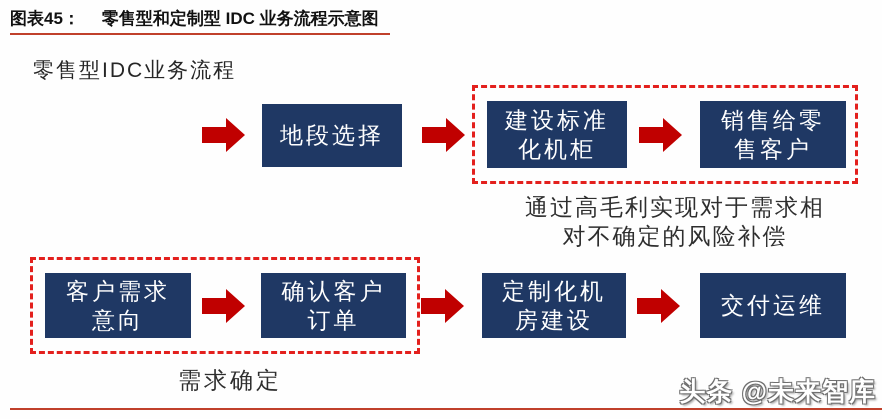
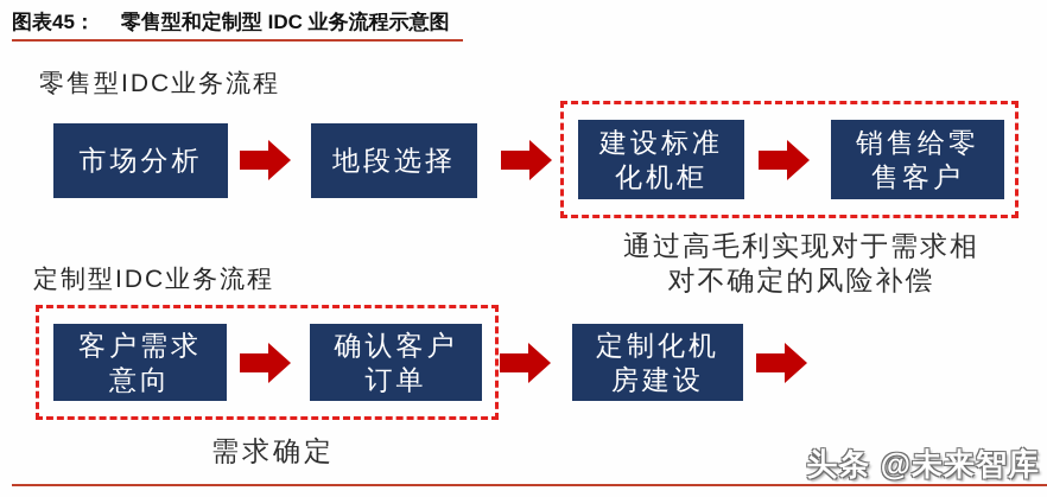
  图表45： 零售型和定制型 IDC 业务流程示意图
  零售型IDC业务流程
+ 市场分析
  地段选择
  建设标准
  化机柜
  销售给零
  售客户
  通过高毛利实现对于需求相
  对不确定的风险补偿
+ 定制型IDC业务流程
  客户需求
  意向
  确认客户
  订单
  定制化机
  房建设
- 交付运维
  需求确定
  头条 @未来智库
